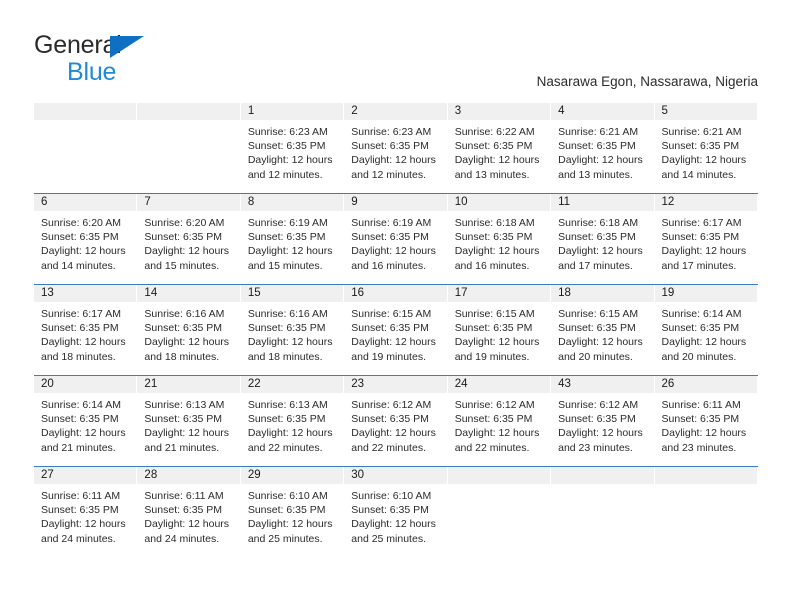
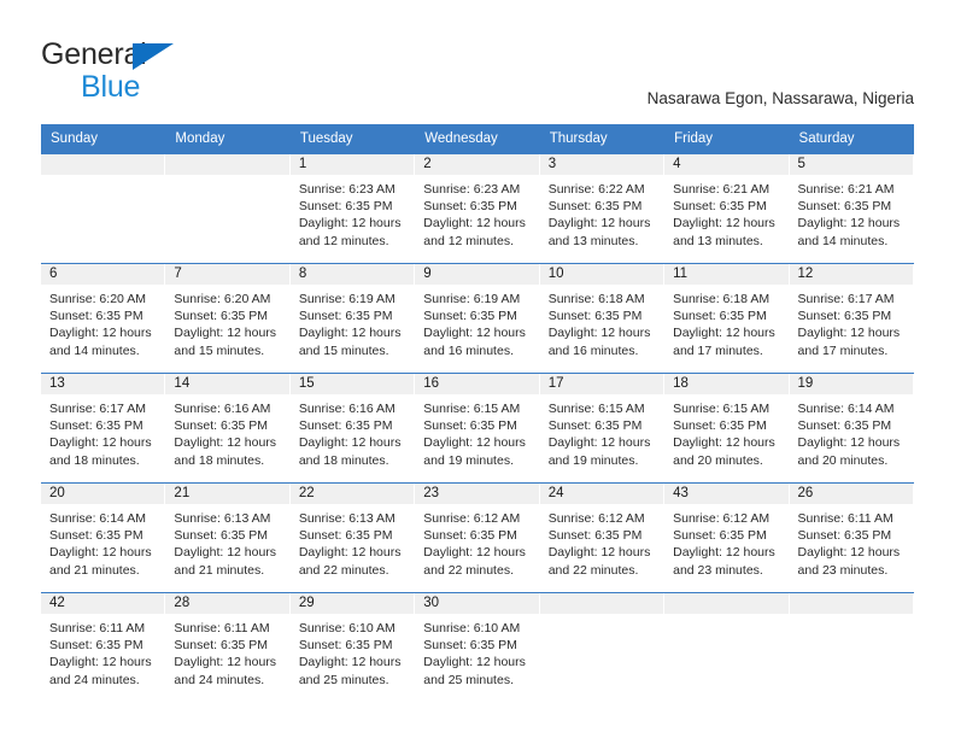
  General
  Blue
  Nasarawa Egon, Nassarawa, Nigeria
+ Sunday
+ Monday
+ Tuesday
+ Wednesday
+ Thursday
+ Friday
+ Saturday
  1
  Sunrise: 6:23 AM
  Sunset: 6:35 PM
  Daylight: 12 hours
  and 12 minutes.
  2
  Sunrise: 6:23 AM
  Sunset: 6:35 PM
  Daylight: 12 hours
  and 12 minutes.
  3
  Sunrise: 6:22 AM
  Sunset: 6:35 PM
  Daylight: 12 hours
  and 13 minutes.
  4
  Sunrise: 6:21 AM
  Sunset: 6:35 PM
  Daylight: 12 hours
  and 13 minutes.
  5
  Sunrise: 6:21 AM
  Sunset: 6:35 PM
  Daylight: 12 hours
  and 14 minutes.
  6
  Sunrise: 6:20 AM
  Sunset: 6:35 PM
  Daylight: 12 hours
  and 14 minutes.
  7
  Sunrise: 6:20 AM
  Sunset: 6:35 PM
  Daylight: 12 hours
  and 15 minutes.
  8
  Sunrise: 6:19 AM
  Sunset: 6:35 PM
  Daylight: 12 hours
  and 15 minutes.
  9
  Sunrise: 6:19 AM
  Sunset: 6:35 PM
  Daylight: 12 hours
  and 16 minutes.
  10
  Sunrise: 6:18 AM
  Sunset: 6:35 PM
  Daylight: 12 hours
  and 16 minutes.
  11
  Sunrise: 6:18 AM
  Sunset: 6:35 PM
  Daylight: 12 hours
  and 17 minutes.
  12
  Sunrise: 6:17 AM
  Sunset: 6:35 PM
  Daylight: 12 hours
  and 17 minutes.
  13
  Sunrise: 6:17 AM
  Sunset: 6:35 PM
  Daylight: 12 hours
  and 18 minutes.
  14
  Sunrise: 6:16 AM
  Sunset: 6:35 PM
  Daylight: 12 hours
  and 18 minutes.
  15
  Sunrise: 6:16 AM
  Sunset: 6:35 PM
  Daylight: 12 hours
  and 18 minutes.
  16
  Sunrise: 6:15 AM
  Sunset: 6:35 PM
  Daylight: 12 hours
  and 19 minutes.
  17
  Sunrise: 6:15 AM
  Sunset: 6:35 PM
  Daylight: 12 hours
  and 19 minutes.
  18
  Sunrise: 6:15 AM
  Sunset: 6:35 PM
  Daylight: 12 hours
  and 20 minutes.
  19
  Sunrise: 6:14 AM
  Sunset: 6:35 PM
  Daylight: 12 hours
  and 20 minutes.
  20
  Sunrise: 6:14 AM
  Sunset: 6:35 PM
  Daylight: 12 hours
  and 21 minutes.
  21
  Sunrise: 6:13 AM
  Sunset: 6:35 PM
  Daylight: 12 hours
  and 21 minutes.
  22
  Sunrise: 6:13 AM
  Sunset: 6:35 PM
  Daylight: 12 hours
  and 22 minutes.
  23
  Sunrise: 6:12 AM
  Sunset: 6:35 PM
  Daylight: 12 hours
  and 22 minutes.
  24
  Sunrise: 6:12 AM
  Sunset: 6:35 PM
  Daylight: 12 hours
  and 22 minutes.
  43
  Sunrise: 6:12 AM
  Sunset: 6:35 PM
  Daylight: 12 hours
  and 23 minutes.
  26
  Sunrise: 6:11 AM
  Sunset: 6:35 PM
  Daylight: 12 hours
  and 23 minutes.
- 27
+ 42
  Sunrise: 6:11 AM
  Sunset: 6:35 PM
  Daylight: 12 hours
  and 24 minutes.
  28
  Sunrise: 6:11 AM
  Sunset: 6:35 PM
  Daylight: 12 hours
  and 24 minutes.
  29
  Sunrise: 6:10 AM
  Sunset: 6:35 PM
  Daylight: 12 hours
  and 25 minutes.
  30
  Sunrise: 6:10 AM
  Sunset: 6:35 PM
  Daylight: 12 hours
  and 25 minutes.
